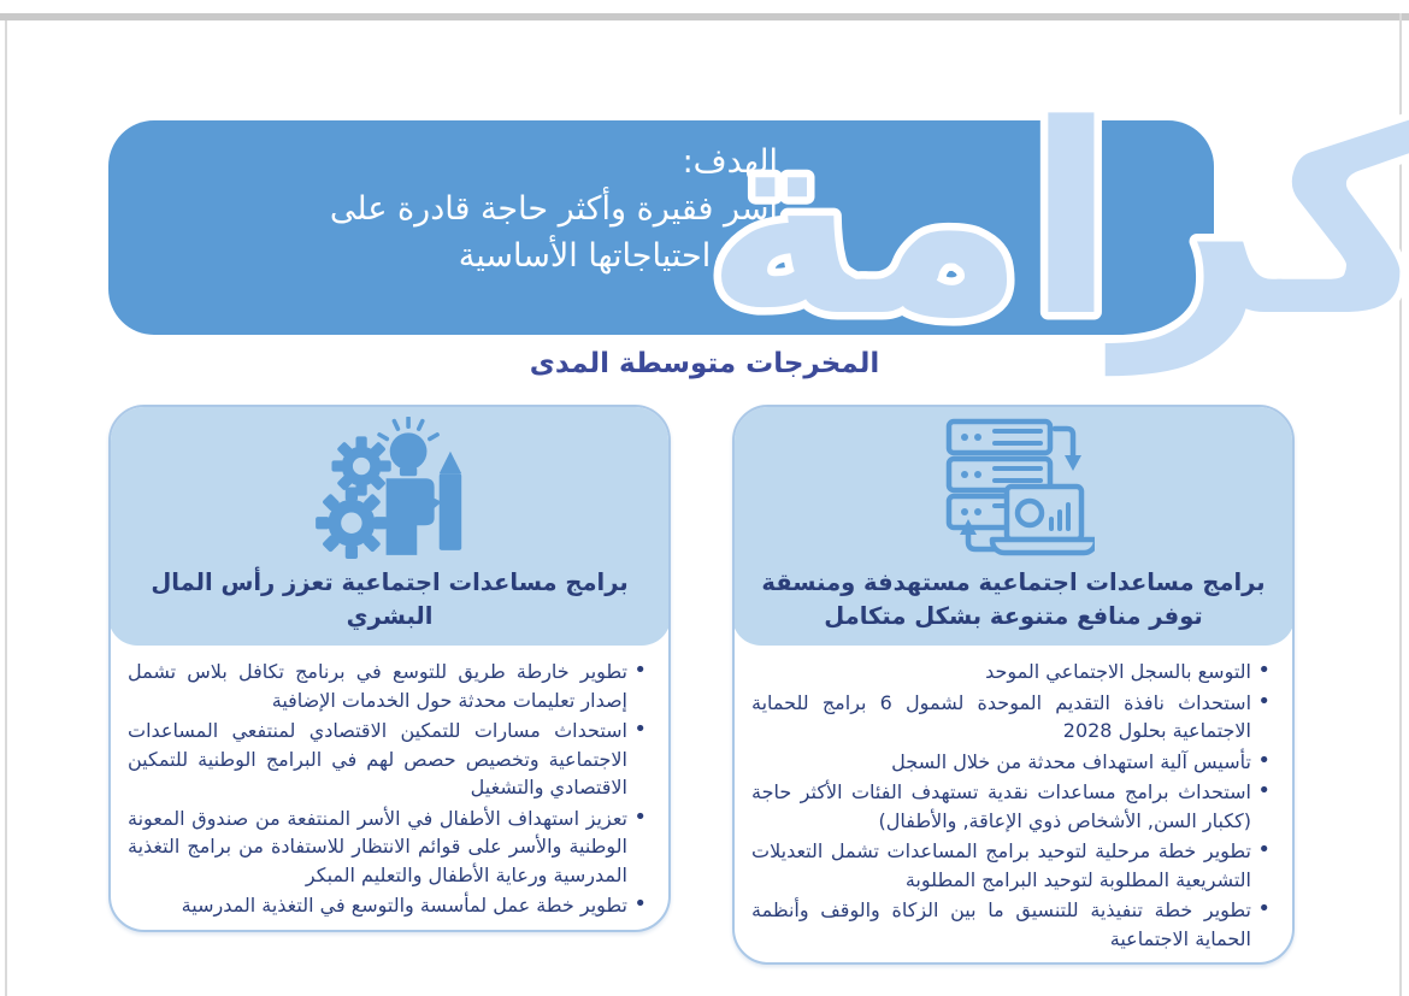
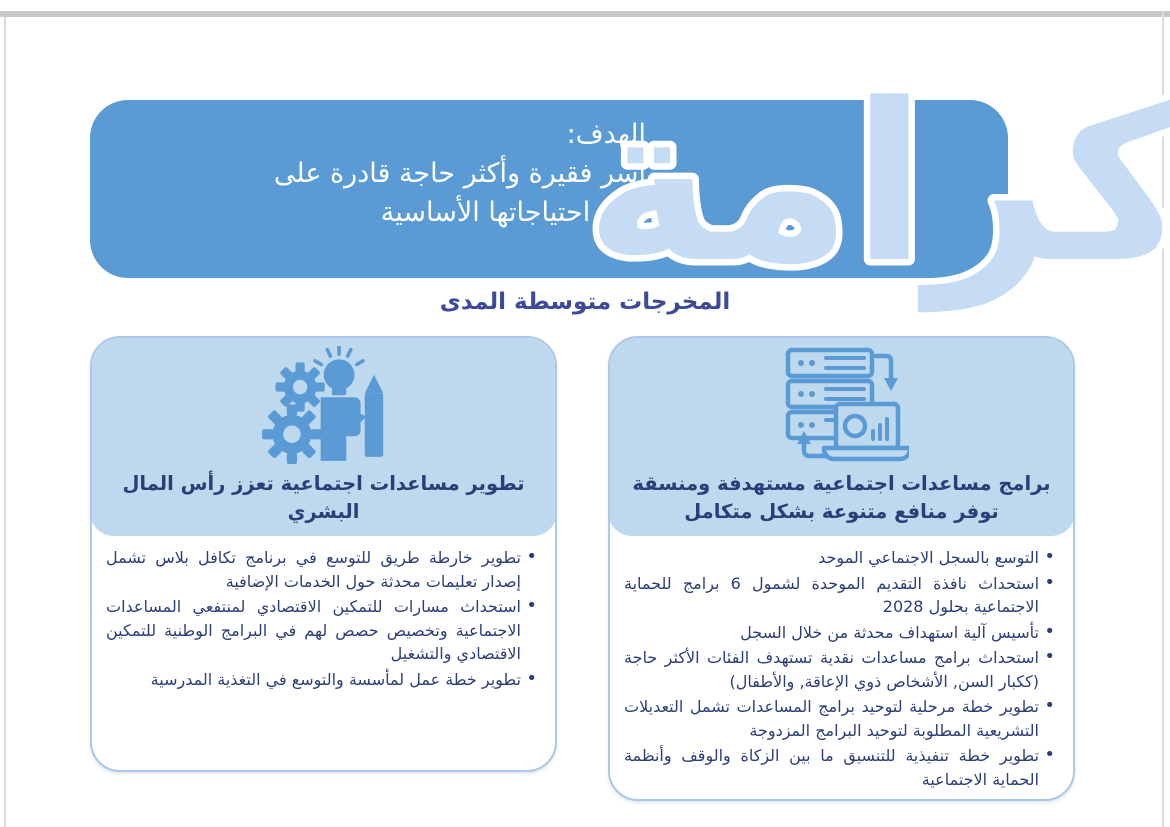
  الهدف:
  أُسر فقيرة وأكثر حاجة قادرة على
  تلية احتياجاتها الأساسية
  كرامة
  المخرجات متوسطة المدى
- برامج مساعدات اجتماعية تعزز رأس المال البشري
+ تطوير مساعدات اجتماعية تعزز رأس المال البشري
  تطوير خارطة طريق للتوسع في برنامج تكافل بلاس تشمل إصدار تعليمات محدثة حول الخدمات الإضافية
  استحداث مسارات للتمكين الاقتصادي لمنتفعي المساعدات الاجتماعية وتخصيص حصص لهم في البرامج الوطنية للتمكين الاقتصادي والتشغيل
- تعزيز استهداف الأطفال في الأسر المنتفعة من صندوق المعونة الوطنية والأسر على قوائم الانتظار للاستفادة من برامج التغذية المدرسية ورعاية الأطفال والتعليم المبكر
  تطوير خطة عمل لمأسسة والتوسع في التغذية المدرسية
  برامج مساعدات اجتماعية مستهدفة ومنسقة توفر منافع متنوعة بشكل متكامل
  التوسع بالسجل الاجتماعي الموحد
  استحداث نافذة التقديم الموحدة لشمول 6 برامج للحماية الاجتماعية بحلول 2028
  تأسيس آلية استهداف محدثة من خلال السجل
  استحداث برامج مساعدات نقدية تستهدف الفئات الأكثر حاجة (ككبار السن, الأشخاص ذوي الإعاقة, والأطفال)
- تطوير خطة مرحلية لتوحيد برامج المساعدات تشمل التعديلات التشريعية المطلوبة لتوحيد البرامج المطلوبة
+ تطوير خطة مرحلية لتوحيد برامج المساعدات تشمل التعديلات التشريعية المطلوبة لتوحيد البرامج المزدوجة
  تطوير خطة تنفيذية للتنسيق ما بين الزكاة والوقف وأنظمة الحماية الاجتماعية
